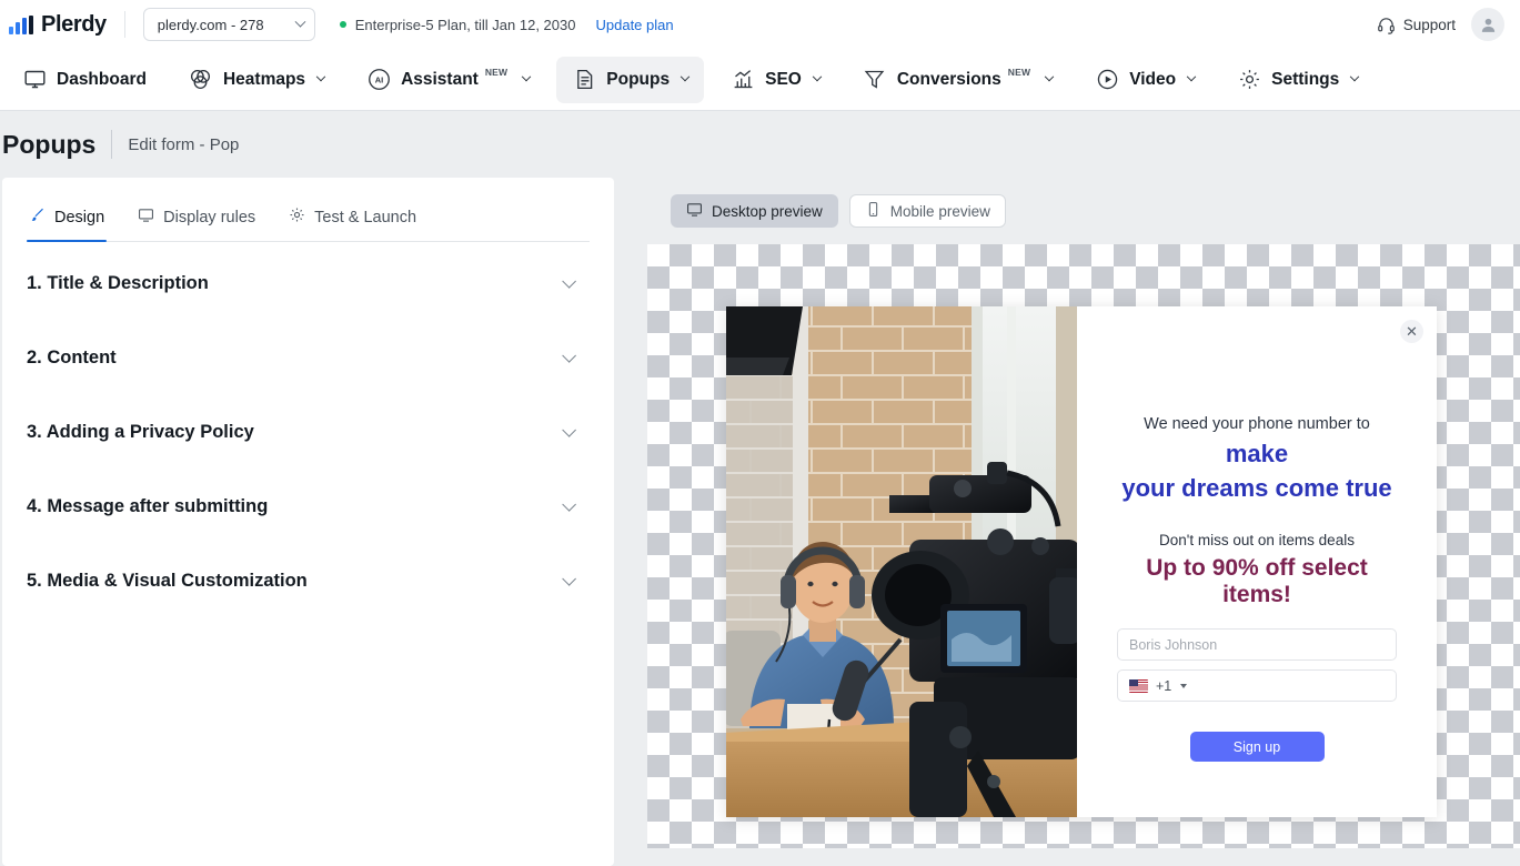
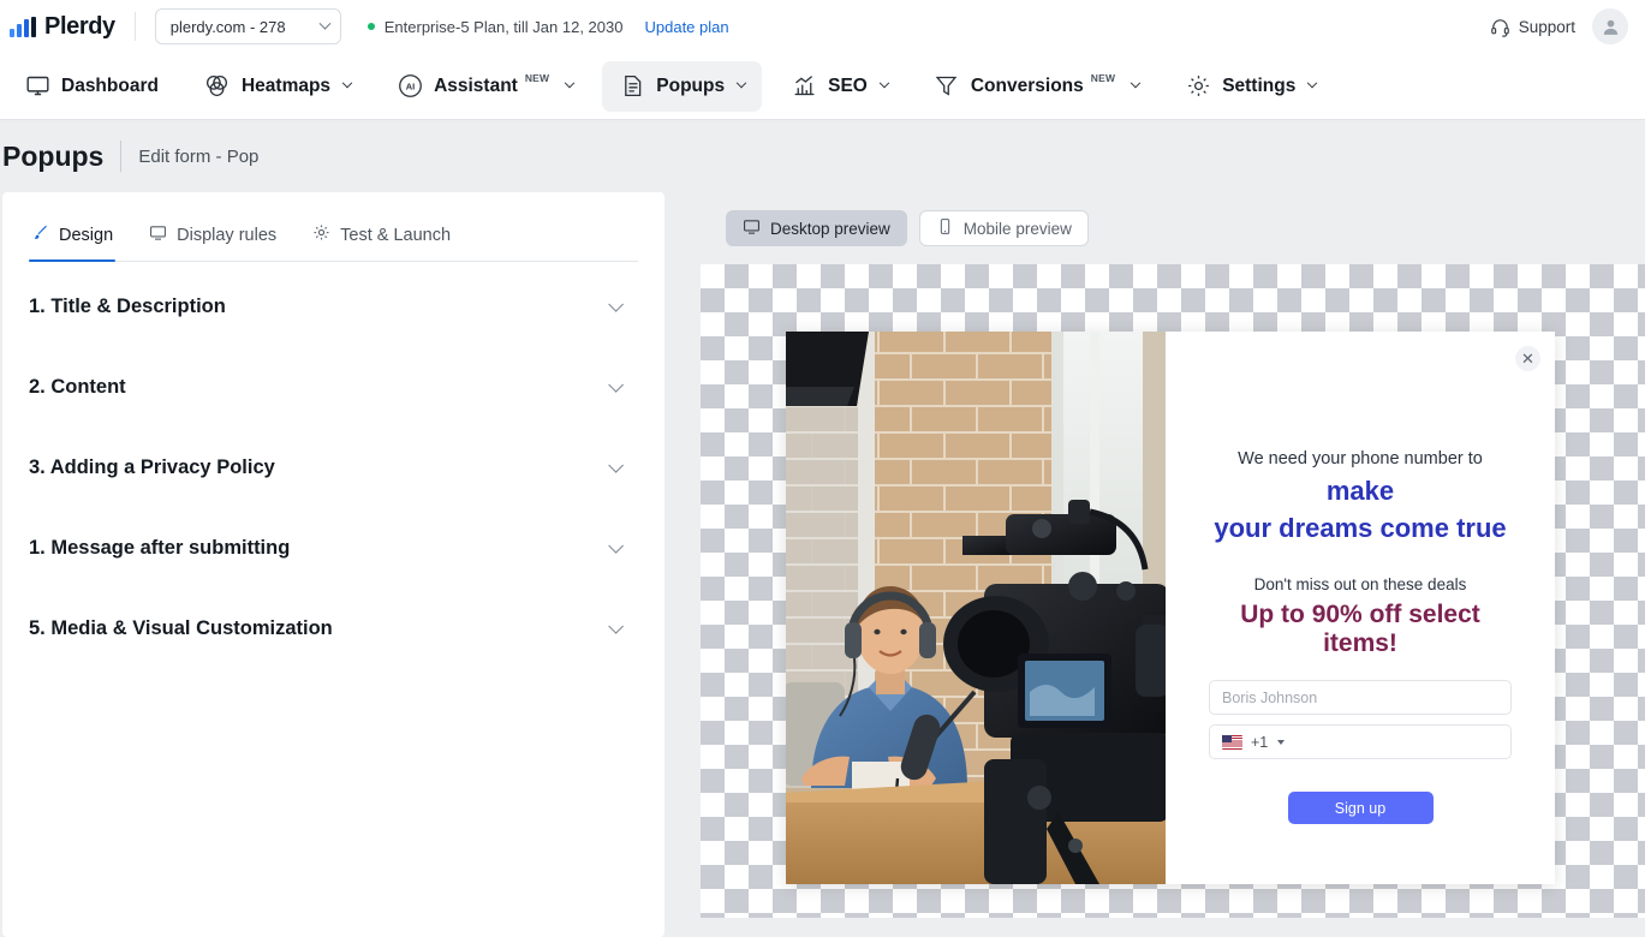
  Plerdy
  plerdy.com - 278
  Enterprise-5 Plan, till Jan 12, 2030
  Update plan
  Support
  Dashboard
  Heatmaps
  AI
  Assistant
  NEW
  Popups
  SEO
  Conversions
  NEW
- Video
  Settings
  Popups
  Edit form - Pop
  Design
  Display rules
  Test & Launch
  1. Title & Description
  2. Content
  3. Adding a Privacy Policy
- 4. Message after submitting
+ 1. Message after submitting
  5. Media & Visual Customization
  Desktop preview
  Mobile preview
  ✕
  We need your phone number to make
  your dreams come true
- Don't miss out on items deals
+ Don't miss out on these deals
  Up to 90% off select items!
  Boris Johnson
  +1
  Sign up
